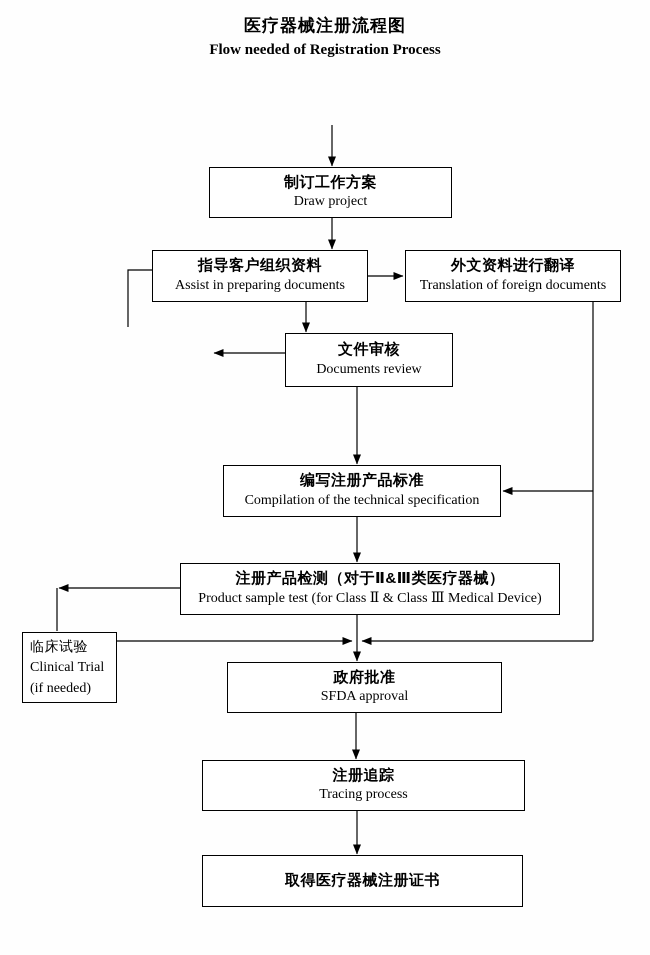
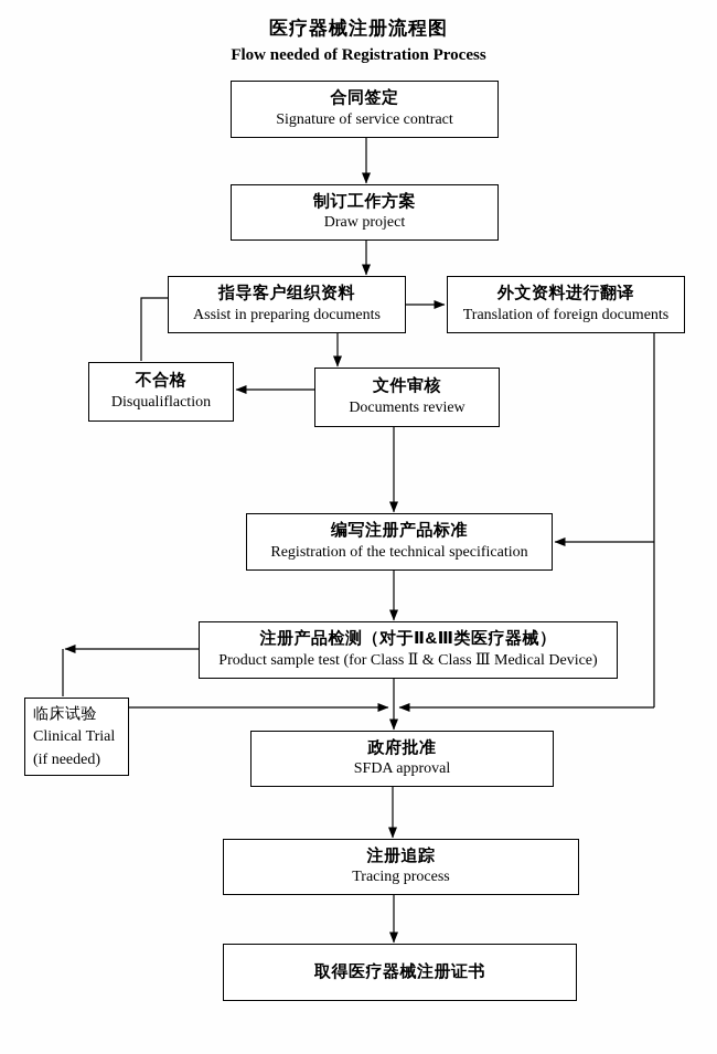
  医疗器械注册流程图
  Flow needed of Registration Process
+ 合同签定
+ Signature of service contract
  制订工作方案
  Draw project
  指导客户组织资料
  Assist in preparing documents
  外文资料进行翻译
  Translation of foreign documents
+ 不合格
+ Disqualiflaction
  文件审核
  Documents review
  编写注册产品标准
- Compilation of the technical specification
+ Registration of the technical specification
  注册产品检测（对于Ⅱ&Ⅲ类医疗器械）
  Product sample test (for Class Ⅱ & Class Ⅲ Medical Device)
  临床试验
  Clinical Trial
  (if needed)
  政府批准
  SFDA approval
  注册追踪
  Tracing process
  取得医疗器械注册证书
